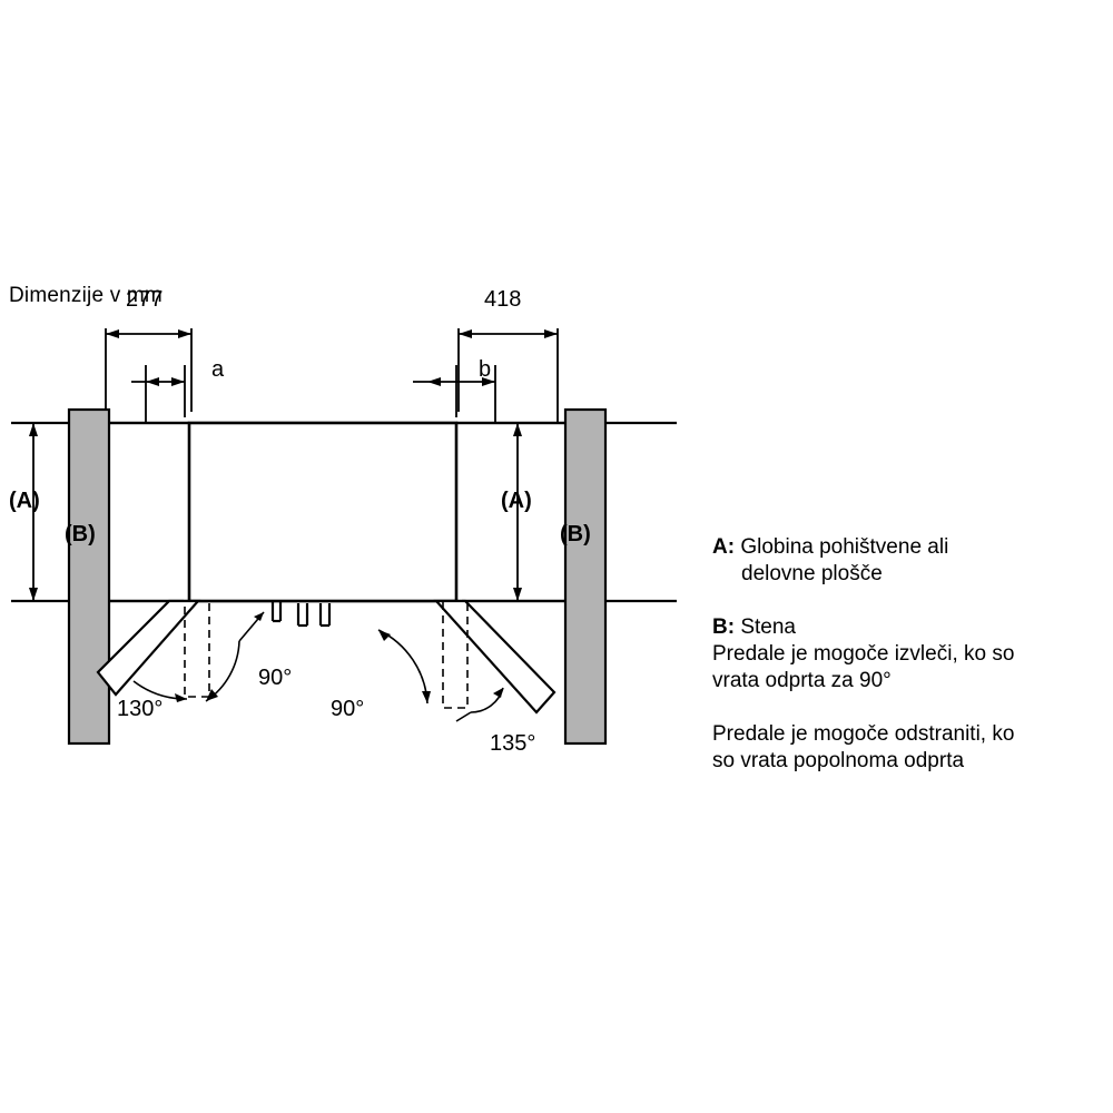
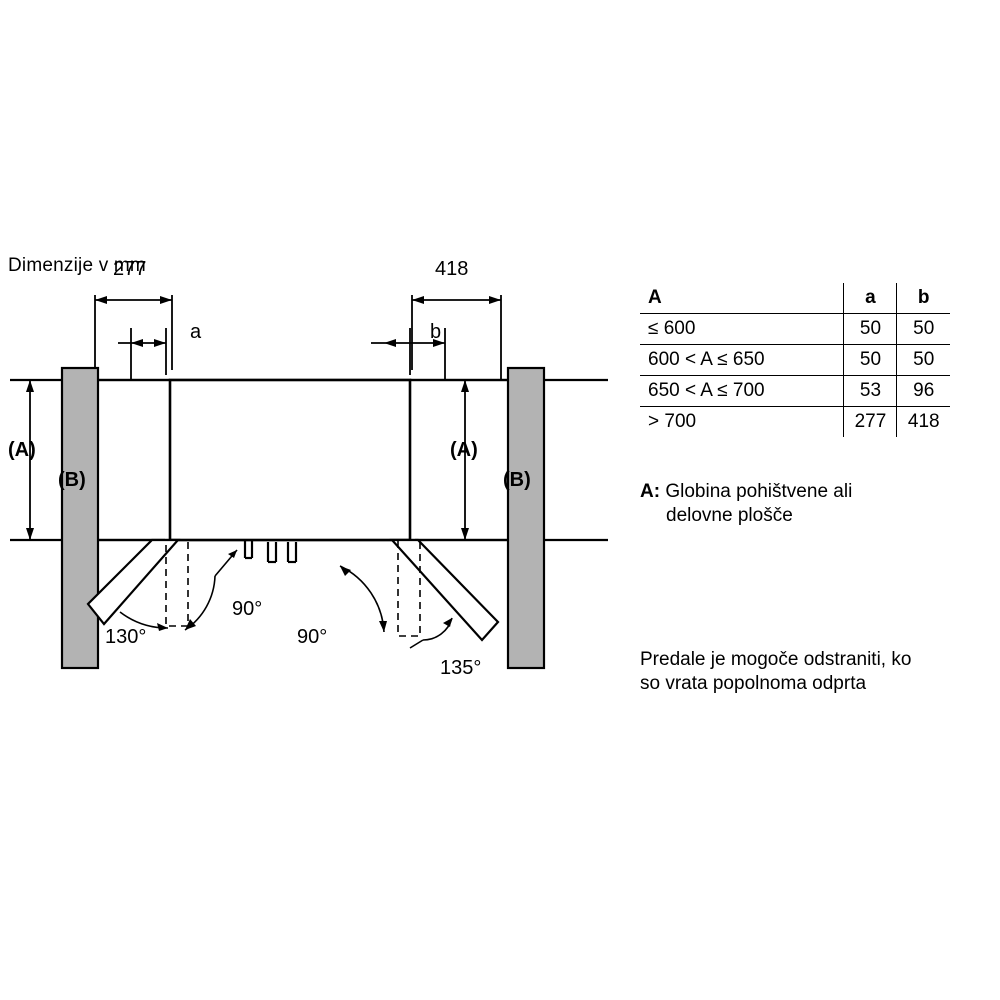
  Dimenzije v mm
  277
  418
  a
  b
  (A)
  (A)
  (B)
  (B)
  130°
  90°
  90°
  135°
+ A	a	b
+ ≤ 600	50	50
+ 600 < A ≤ 650	50	50
+ 650 < A ≤ 700	53	96
+ > 700	277	418
  A: Globina pohištvene ali
  delovne plošče
- B: Stena
- Predale je mogoče izvleči, ko so
- vrata odprta za 90°
  Predale je mogoče odstraniti, ko
  so vrata popolnoma odprta
